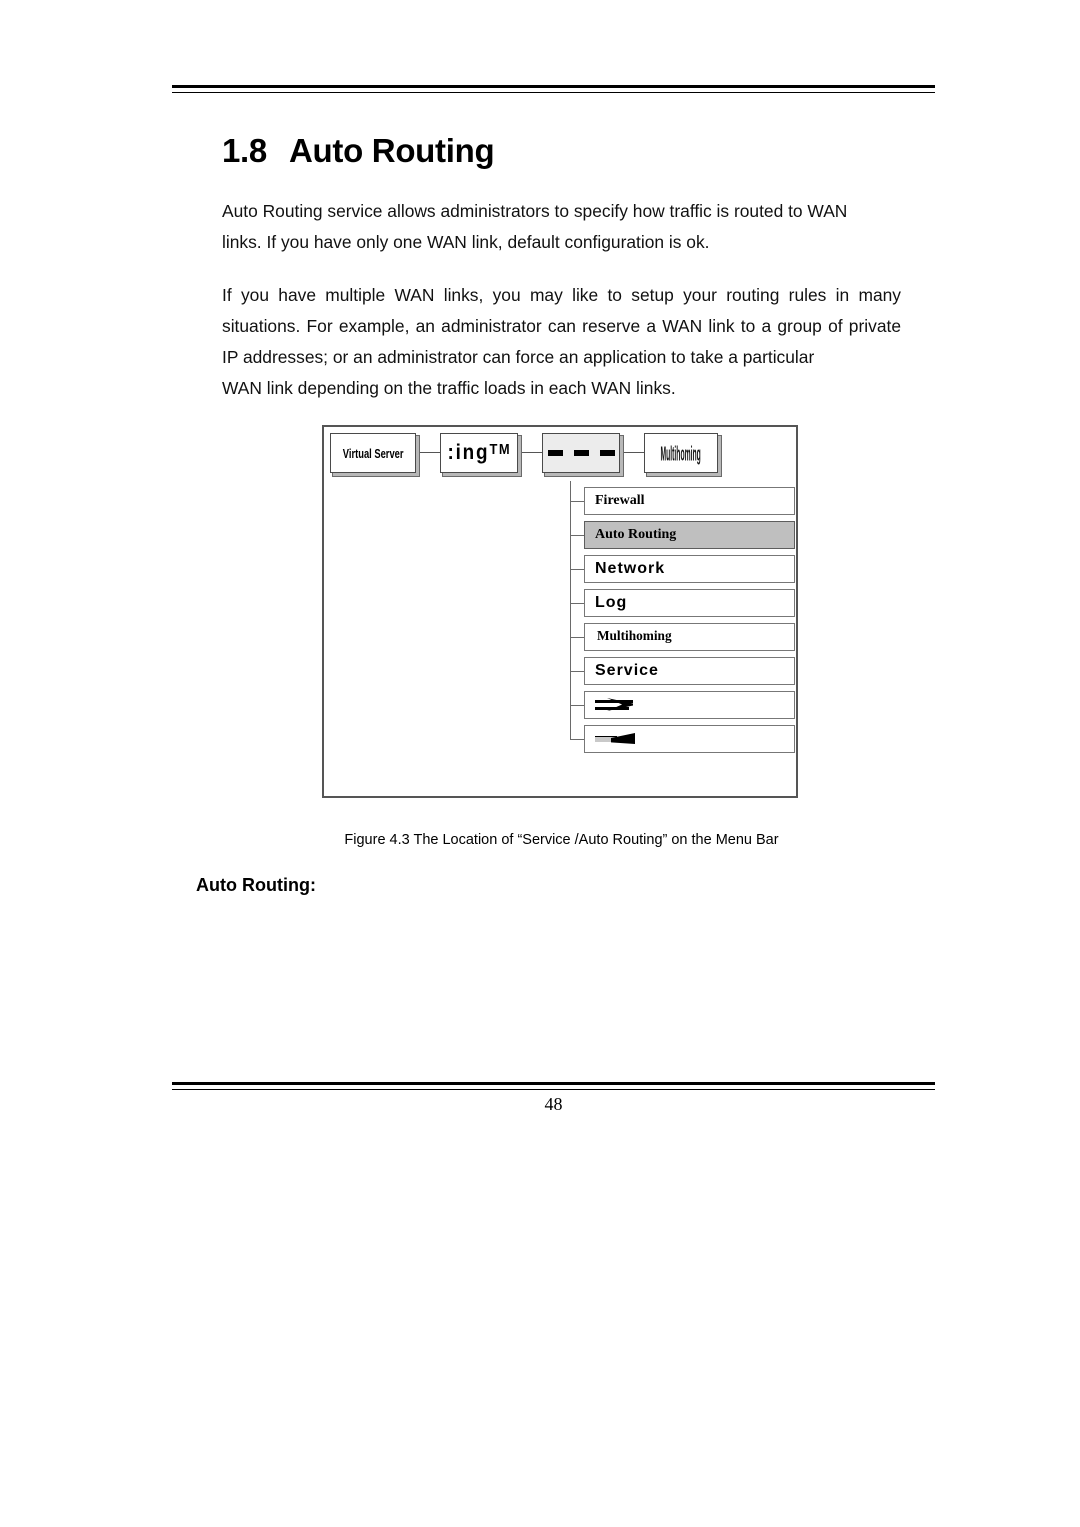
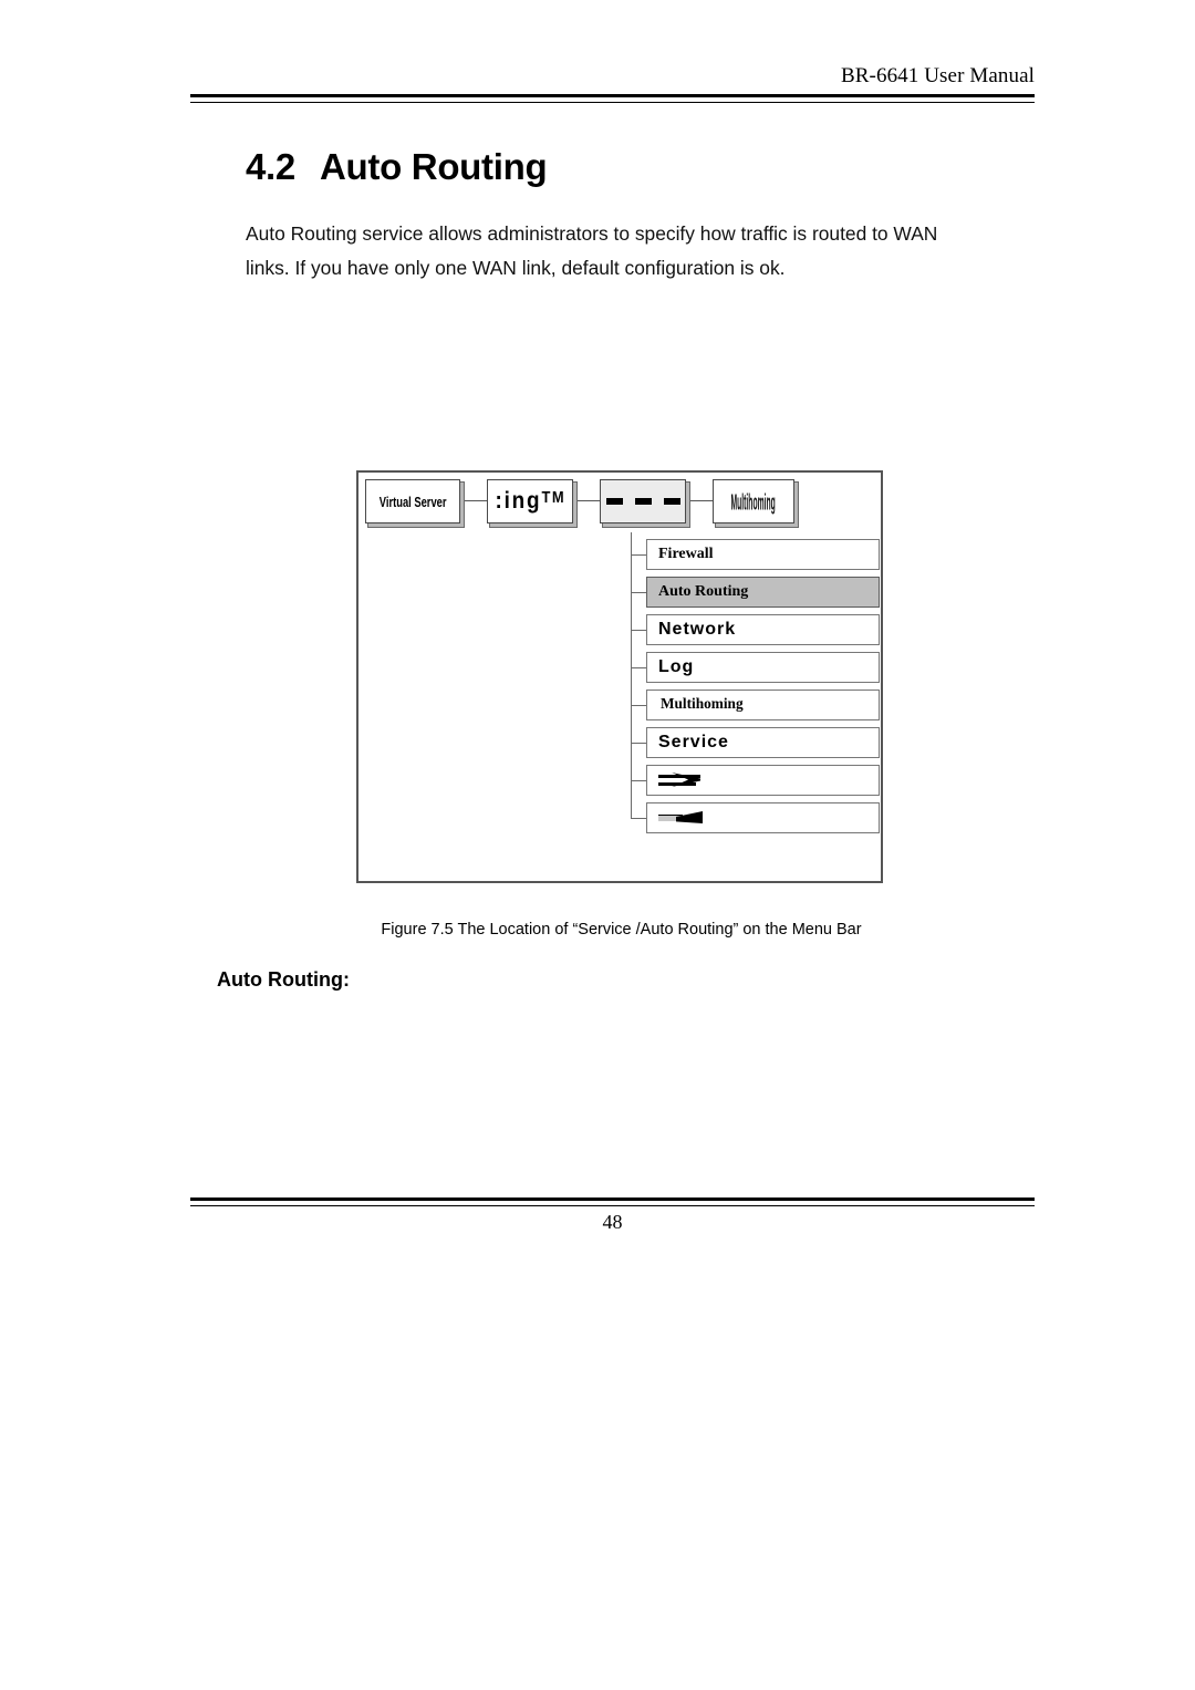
+ BR-6641 User Manual
- 1.8 Auto Routing
+ 4.2 Auto Routing
  Auto Routing service allows administrators to specify how traffic is routed to WAN
  links. If you have only one WAN link, default configuration is ok.
- If you have multiple WAN links, you may like to setup your routing rules in many situations. For example, an administrator can reserve a WAN link to a group of private IP addresses; or an administrator can force an application to take a particular
- WAN link depending on the traffic loads in each WAN links.
  Virtual Server
  :ingᵀᴹ
  Multihoming
  Firewall
  Auto Routing
  Network
  Log
  Multihoming
  Service
- Figure 4.3 The Location of “Service /Auto Routing” on the Menu Bar
+ Figure 7.5 The Location of “Service /Auto Routing” on the Menu Bar
  Auto Routing:
  48
